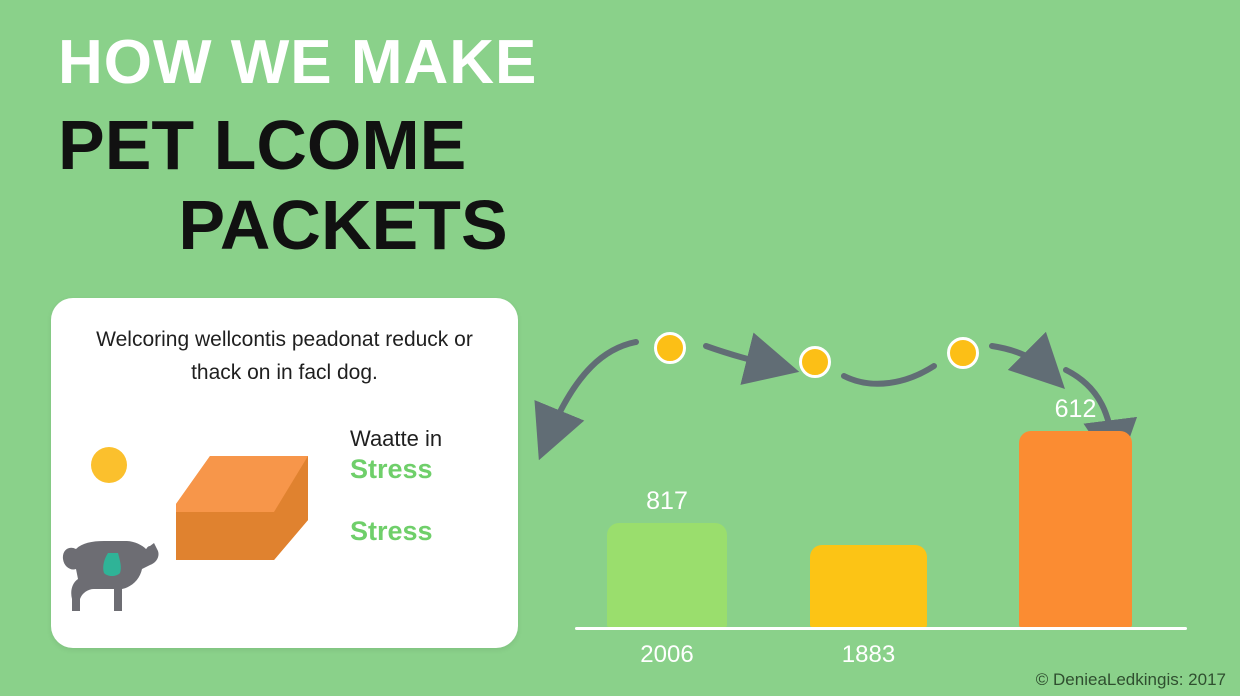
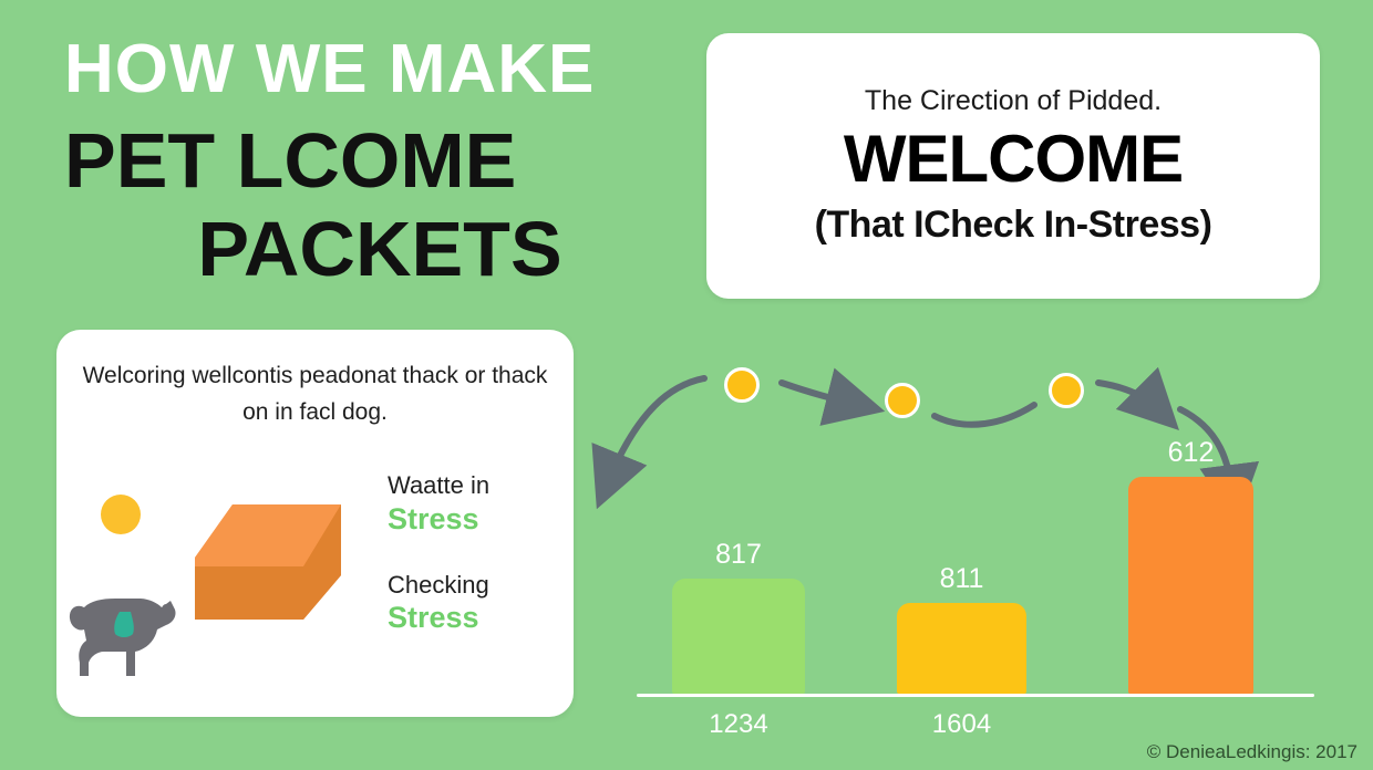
  HOW WE MAKE
  PET LCOME
  PACKETS
+ The Cirection of Pidded.
+ WELCOME
+ (That ICheck In-Stress)
- Welcoring wellcontis peadonat reduck or thack on in facl dog.
+ Welcoring wellcontis peadonat thack or thack on in facl dog.
  Waatte in
  Stress
+ Checking
  Stress
  817
+ 811
  612
- 2006
+ 1234
- 1883
+ 1604
  © DenieaLedkingis: 2017
